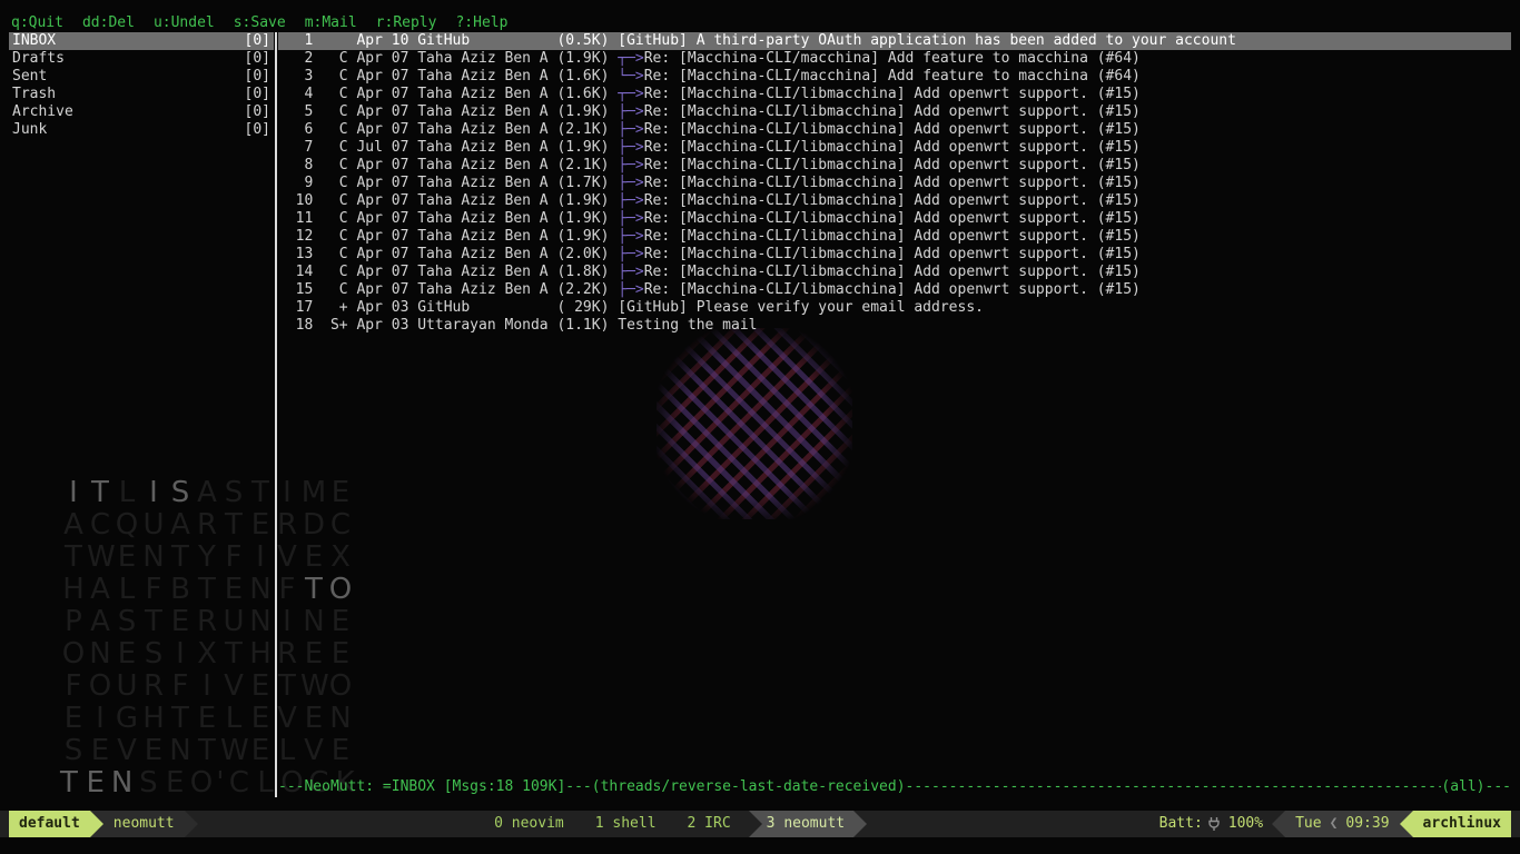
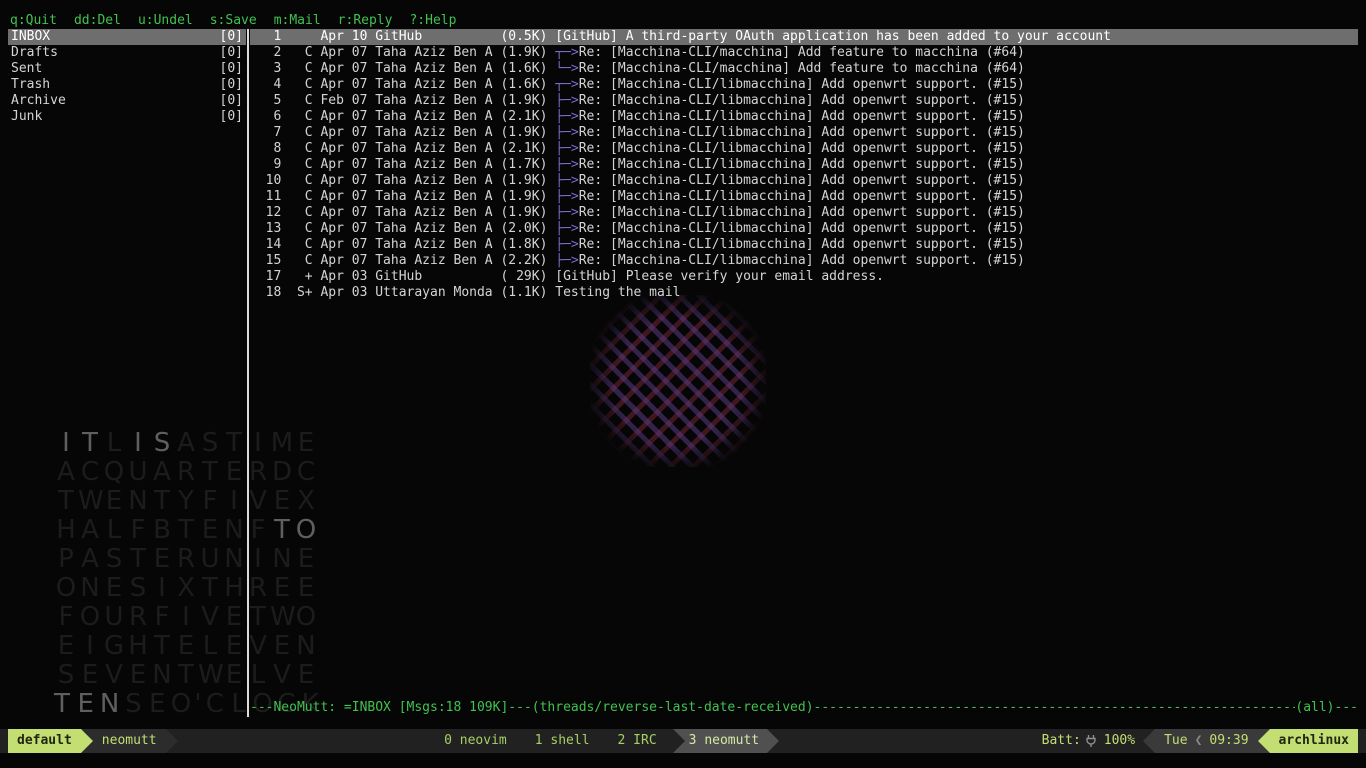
  I
  T
  I
  S
  T
  O
  T
  E
  N
  O
  C
  K
  q:Quit
  dd:Del
  u:Undel
  s:Save
  m:Mail
  r:Reply
  ?:Help
  INBOX
  [0]
  Drafts
  [0]
  Sent
  [0]
  Trash
  [0]
  Archive
  [0]
  Junk
  [0]
  1 Apr 10 GitHub (0.5K) [GitHub] A third-party OAuth application has been added to your account
  2 C Apr 07 Taha Aziz Ben A (1.9K) ┬─>Re: [Macchina-CLI/macchina] Add feature to macchina (#64)
  3 C Apr 07 Taha Aziz Ben A (1.6K) └─>Re: [Macchina-CLI/macchina] Add feature to macchina (#64)
  4 C Apr 07 Taha Aziz Ben A (1.6K) ┬─>Re: [Macchina-CLI/libmacchina] Add openwrt support. (#15)
- 5 C Apr 07 Taha Aziz Ben A (1.9K) ├─>Re: [Macchina-CLI/libmacchina] Add openwrt support. (#15)
+ 5 C Feb 07 Taha Aziz Ben A (1.9K) ├─>Re: [Macchina-CLI/libmacchina] Add openwrt support. (#15)
  6 C Apr 07 Taha Aziz Ben A (2.1K) ├─>Re: [Macchina-CLI/libmacchina] Add openwrt support. (#15)
- 7 C Jul 07 Taha Aziz Ben A (1.9K) ├─>Re: [Macchina-CLI/libmacchina] Add openwrt support. (#15)
+ 7 C Apr 07 Taha Aziz Ben A (1.9K) ├─>Re: [Macchina-CLI/libmacchina] Add openwrt support. (#15)
  8 C Apr 07 Taha Aziz Ben A (2.1K) ├─>Re: [Macchina-CLI/libmacchina] Add openwrt support. (#15)
  9 C Apr 07 Taha Aziz Ben A (1.7K) ├─>Re: [Macchina-CLI/libmacchina] Add openwrt support. (#15)
  10 C Apr 07 Taha Aziz Ben A (1.9K) ├─>Re: [Macchina-CLI/libmacchina] Add openwrt support. (#15)
  11 C Apr 07 Taha Aziz Ben A (1.9K) ├─>Re: [Macchina-CLI/libmacchina] Add openwrt support. (#15)
  12 C Apr 07 Taha Aziz Ben A (1.9K) ├─>Re: [Macchina-CLI/libmacchina] Add openwrt support. (#15)
  13 C Apr 07 Taha Aziz Ben A (2.0K) ├─>Re: [Macchina-CLI/libmacchina] Add openwrt support. (#15)
  14 C Apr 07 Taha Aziz Ben A (1.8K) ├─>Re: [Macchina-CLI/libmacchina] Add openwrt support. (#15)
  15 C Apr 07 Taha Aziz Ben A (2.2K) ├─>Re: [Macchina-CLI/libmacchina] Add openwrt support. (#15)
  17 + Apr 03 GitHub ( 29K) [GitHub] Please verify your email address.
  18 S+ Apr 03 Uttarayan Monda (1.1K) Testing the mail
  ---NeoMutt: =INBOX [Msgs:18 109K]---(threads/reverse-last-date-received)
  (all)---
  default
  neomutt
  0 neovim
  1 shell
  2 IRC
  3 neomutt
  Batt:
  100%
  Tue
  ❮
  09:39
  archlinux
